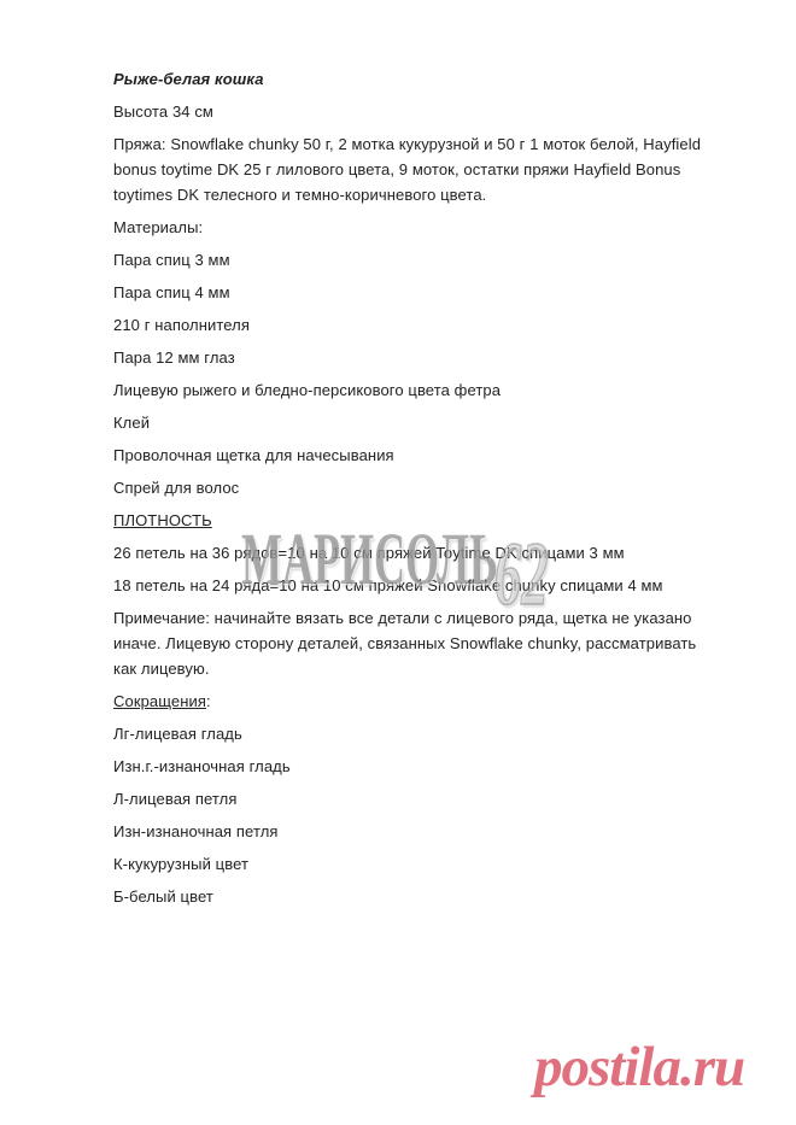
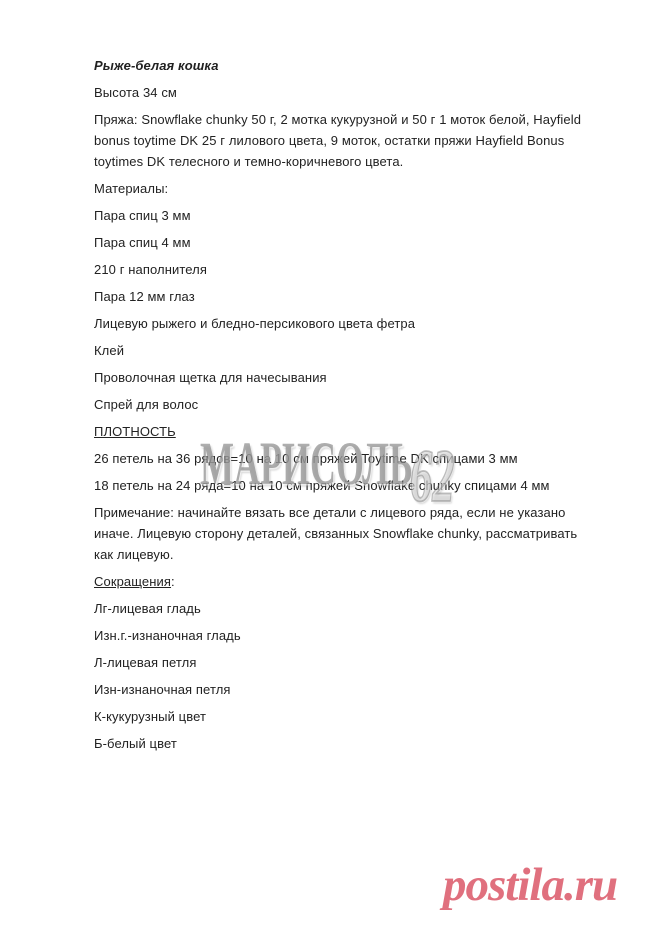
  Рыже-белая кошка
  Высота 34 см
  Пряжа: Snowflake chunky 50 г, 2 мотка кукурузной и 50 г 1 моток белой, Hayfield bonus toytime DK 25 г лилового цвета, 9 моток, остатки пряжи Hayfield Bonus toytimes DK телесного и темно-коричневого цвета.
  Материалы:
  Пара спиц 3 мм
  Пара спиц 4 мм
  210 г наполнителя
  Пара 12 мм глаз
  Лицевую рыжего и бледно-персикового цвета фетра
  Клей
  Проволочная щетка для начесывания
  Спрей для волос
  ПЛОТНОСТЬ
  26 петель на 36 рядов=10 на 10 см пряжей Toytime DK спицами 3 мм
  18 петель на 24 ряда=10 на 10 см пряжей Snowflake chunky спицами 4 мм
- Примечание: начинайте вязать все детали с лицевого ряда, щетка не указано иначе. Лицевую сторону деталей, связанных Snowflake chunky, рассматривать как лицевую.
+ Примечание: начинайте вязать все детали с лицевого ряда, если не указано иначе. Лицевую сторону деталей, связанных Snowflake chunky, рассматривать как лицевую.
  Сокращения:
  Лг-лицевая гладь
  Изн.г.-изнаночная гладь
  Л-лицевая петля
  Изн-изнаночная петля
  К-кукурузный цвет
  Б-белый цвет
  МАРИСОЛЬ62
  postila.ru
